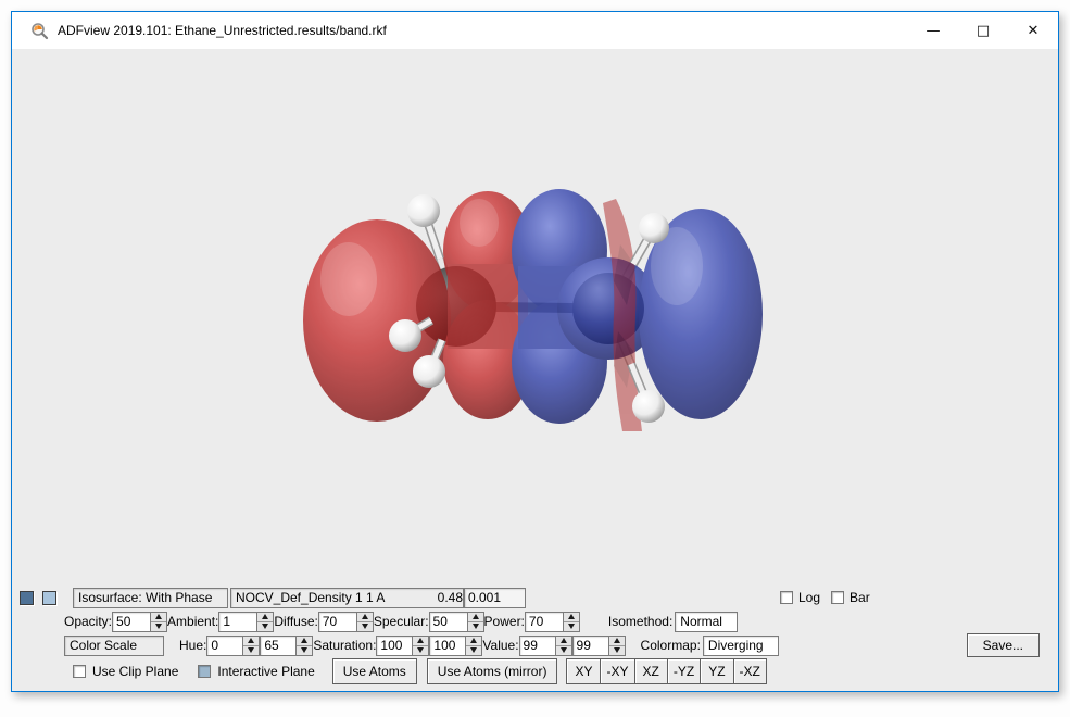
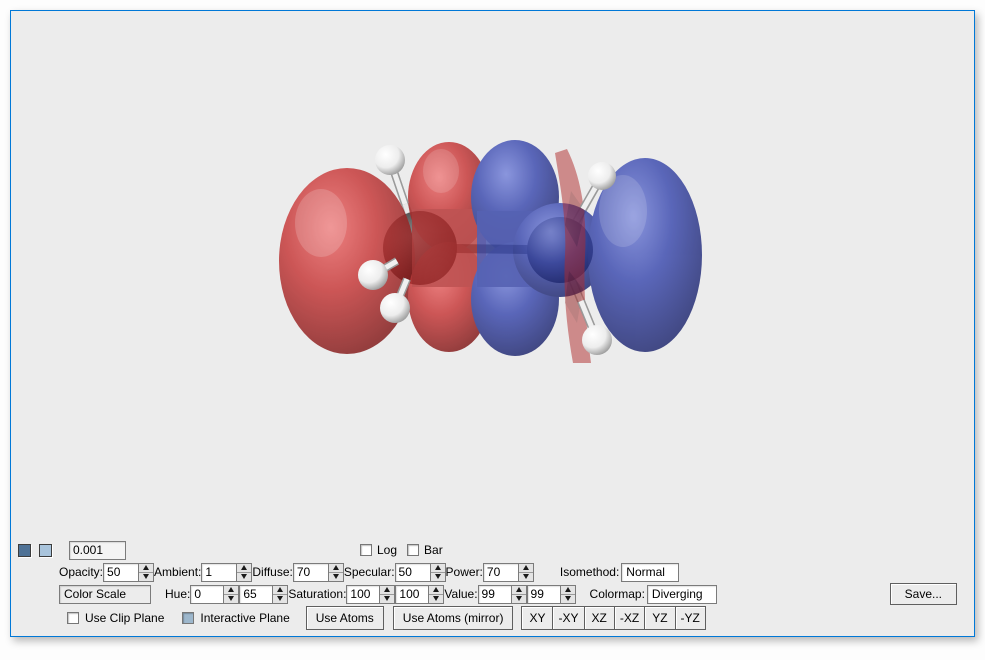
- ADFview 2019.101: Ethane_Unrestricted.results/band.rkf
- —
- □
- ✕
- Isosurface: With Phase
- NOCV_Def_Density 1 1 A
- 0.48
  0.001
  Log
  Bar
  Opacity:
  50
  Ambient:
  1
  Diffuse:
  70
  Specular:
  50
  Power:
  70
  Isomethod:
  Normal
  Color Scale
  Hue:
  0
  65
  Saturation:
  100
  100
  Value:
  99
  99
  Colormap:
  Diverging
  Save...
  Use Clip Plane
  Interactive Plane
  Use Atoms
  Use Atoms (mirror)
  XY
  -XY
  XZ
- -YZ
+ -XZ
  YZ
- -XZ
+ -YZ
